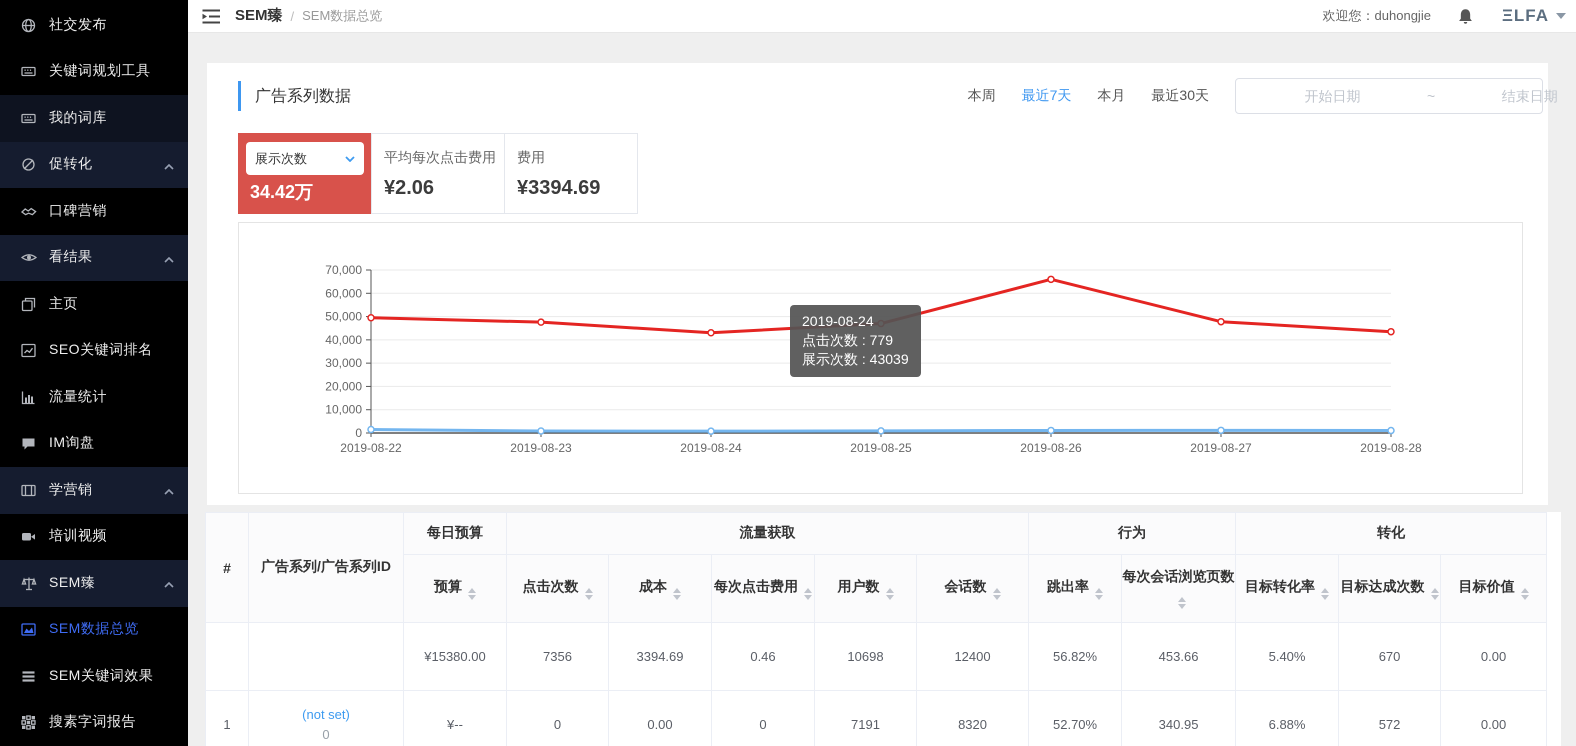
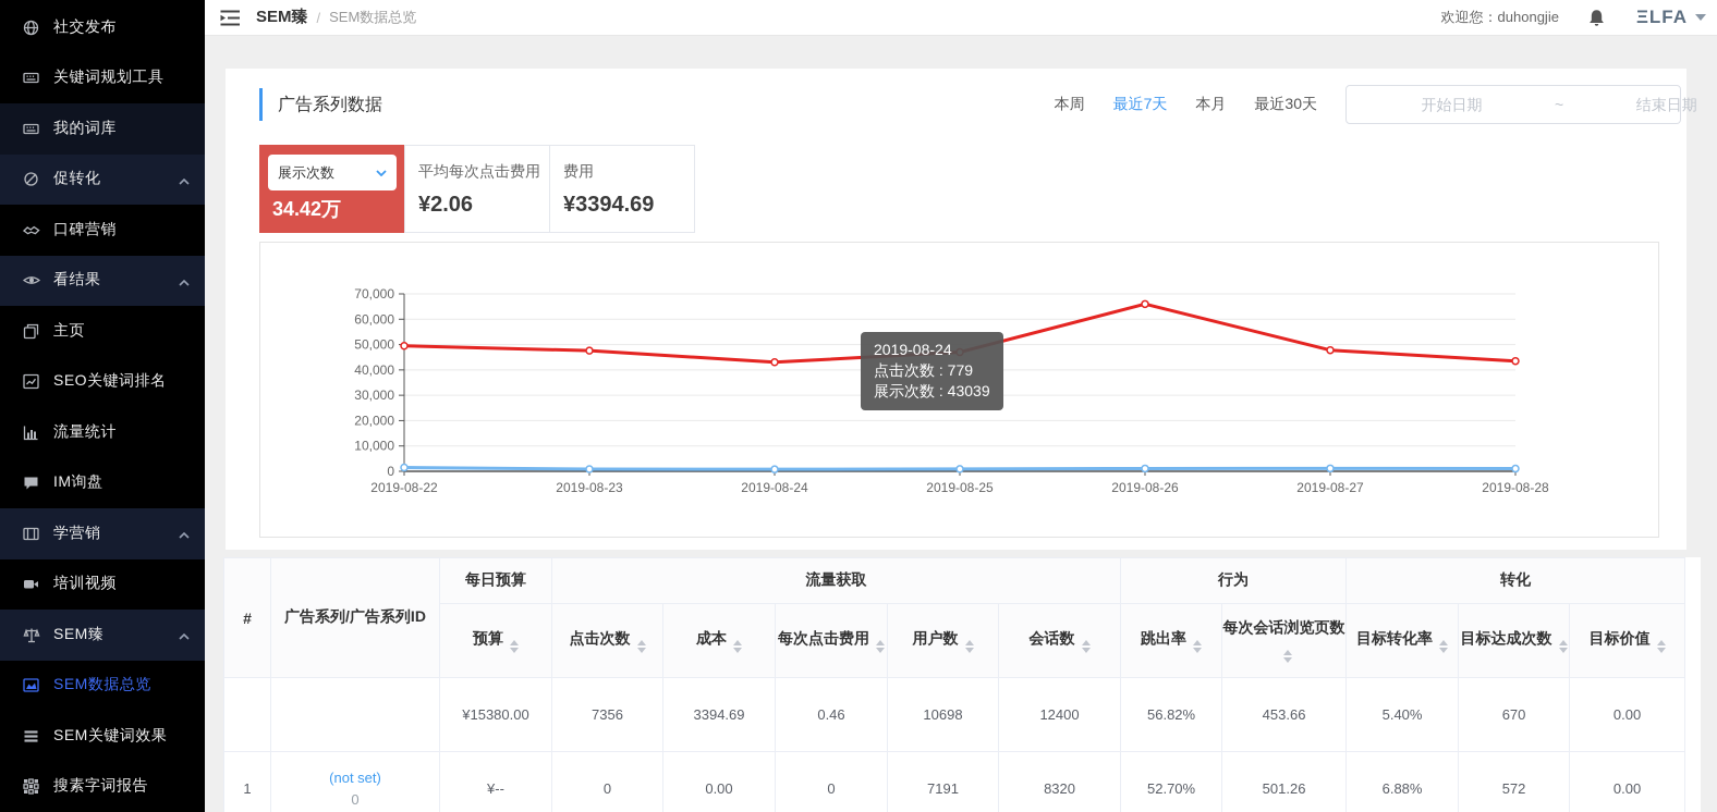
  社交发布
  关键词规划工具
  我的词库
  促转化
  口碑营销
  看结果
  主页
  SEO关键词排名
  流量统计
  IM询盘
  学营销
  培训视频
  SEM臻
  SEM数据总览
  SEM关键词效果
  搜素字词报告
  SEM臻
  /
  SEM数据总览
  欢迎您：duhongjie
  ΞLFA
  广告系列数据
  本周
  最近7天
  本月
  最近30天
  开始日期
  ~
  结束日期
  展示次数
  34.42万
  平均每次点击费用
  ¥2.06
  费用
  ¥3394.69
  0
  10,000
  20,000
  30,000
  40,000
  50,000
  60,000
  70,000
  2019-08-22
  2019-08-23
  2019-08-24
  2019-08-25
  2019-08-26
  2019-08-27
  2019-08-28
  2019-08-24
  点击次数 : 779
  展示次数 : 43039
  #	广告系列/广告系列ID	每日预算	流量获取	行为	转化
  预算	点击次数	成本	每次点击费用	用户数	会话数	跳出率	每次会话浏览页数	目标转化率	目标达成次数	目标价值
  		¥15380.00	7356	3394.69	0.46	10698	12400	56.82%	453.66	5.40%	670	0.00
- 1	(not set) 0	¥--	0	0.00	0	7191	8320	52.70%	340.95	6.88%	572	0.00
+ 1	(not set) 0	¥--	0	0.00	0	7191	8320	52.70%	501.26	6.88%	572	0.00
